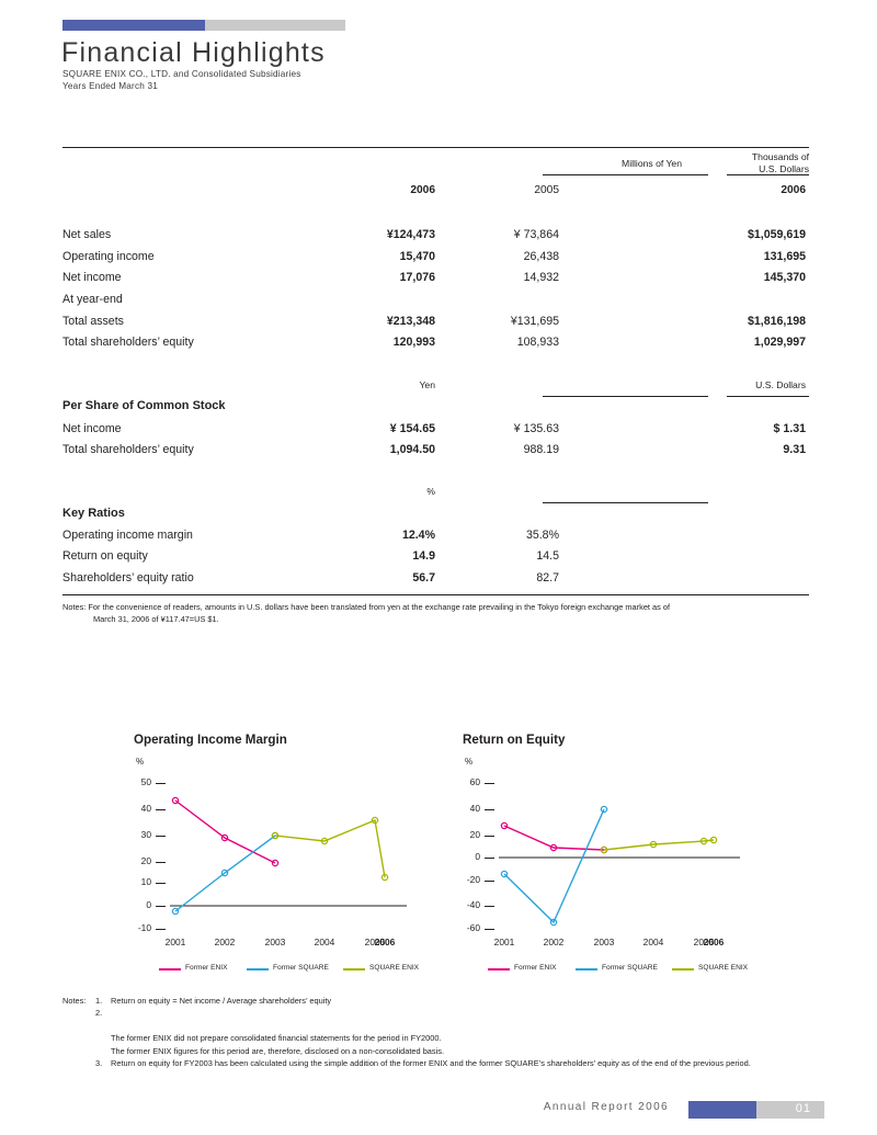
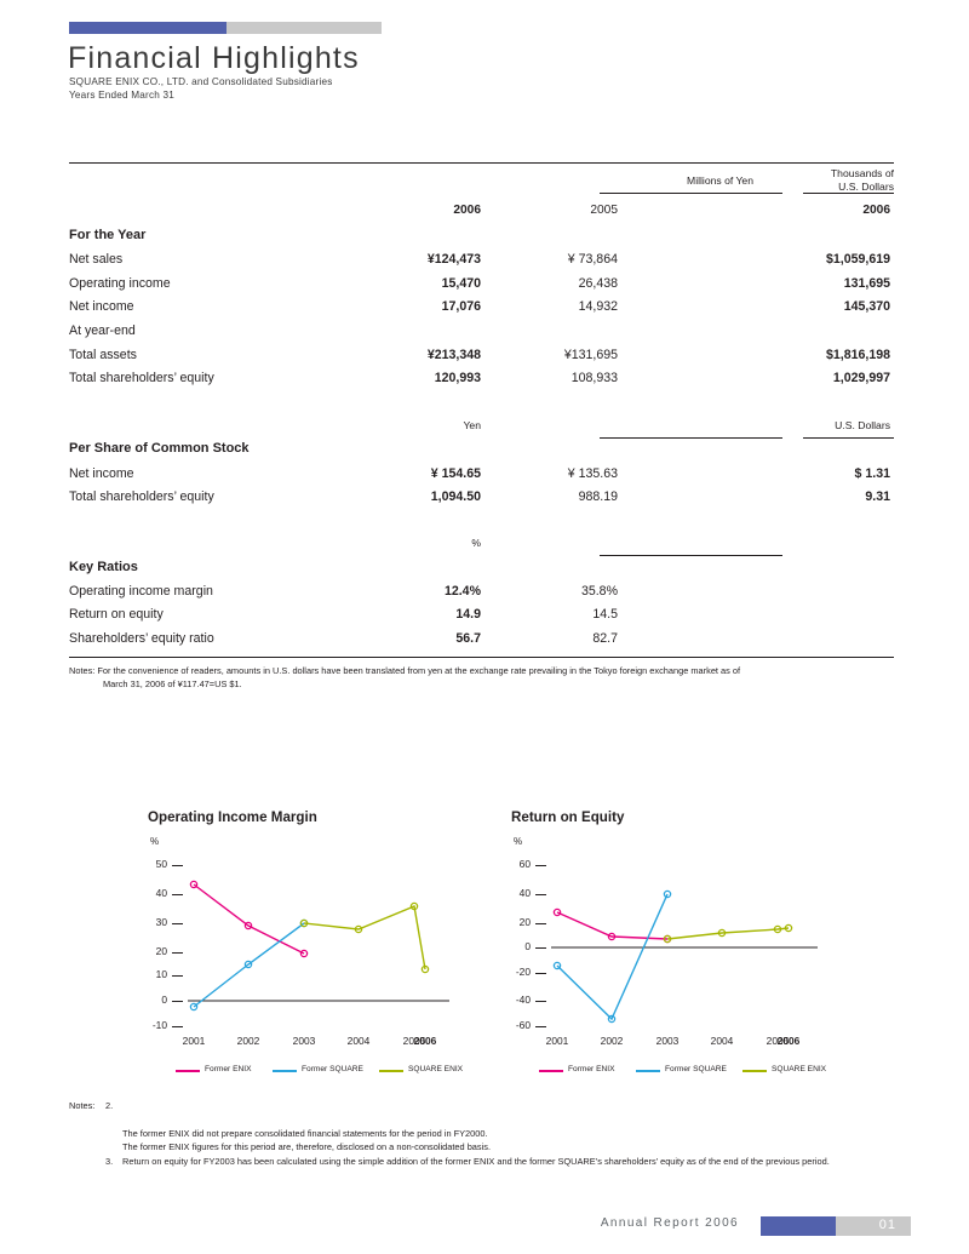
  Financial Highlights
  SQUARE ENIX CO., LTD. and Consolidated Subsidiaries
  Years Ended March 31
  Millions of Yen
  Thousands of
  U.S. Dollars
  2006
  2005
  2006
+ For the Year
  Net sales
  ¥124,473
  ¥ 73,864
  $1,059,619
  Operating income
  15,470
  26,438
  131,695
  Net income
  17,076
  14,932
  145,370
  At year-end
  Total assets
  ¥213,348
  ¥131,695
  $1,816,198
  Total shareholders’ equity
  120,993
  108,933
  1,029,997
  Yen
  U.S. Dollars
  Per Share of Common Stock
  Net income
  ¥ 154.65
  ¥ 135.63
  $ 1.31
  Total shareholders’ equity
  1,094.50
  988.19
  9.31
  %
  Key Ratios
  Operating income margin
  12.4%
  35.8%
  Return on equity
  14.9
  14.5
  Shareholders’ equity ratio
  56.7
  82.7
  Notes: For the convenience of readers, amounts in U.S. dollars have been translated from yen at the exchange rate prevailing in the Tokyo foreign exchange market as of
  March 31, 2006 of ¥117.47=US $1.
  Operating Income Margin
  %
  50
  40
  30
  20
  10
  0
  -10
  2001
  2002
  2003
  2004
  2005
  2006
  Return on Equity
  %
  60
  40
  20
  0
  -20
  -40
  -60
  2001
  2002
  2003
  2004
  2005
  2006
  Notes:
- 1.
- Return on equity = Net income / Average shareholders’ equity
  2.
  The former ENIX did not prepare consolidated financial statements for the period in FY2000.
  The former ENIX figures for this period are, therefore, disclosed on a non-consolidated basis.
  3.
  Return on equity for FY2003 has been calculated using the simple addition of the former ENIX and the former SQUARE’s shareholders’ equity as of the end of the previous period.
  Annual Report 2006
  01
